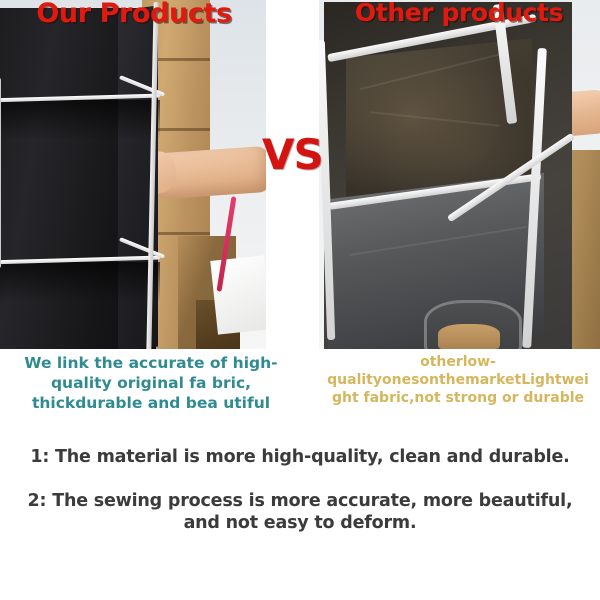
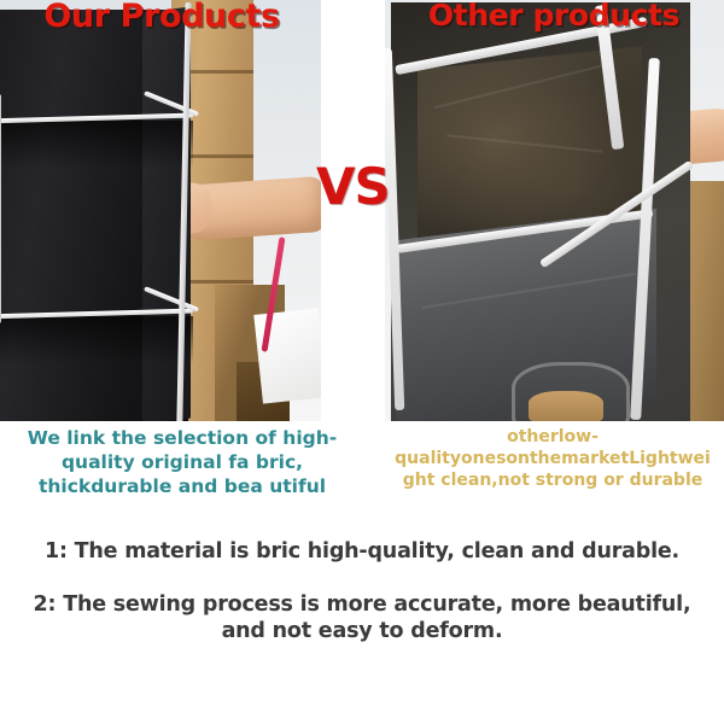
  Our Products
  VS
  Other products
- We link the accurate of high-quality original fa bric, thickdurable and bea utiful
+ We link the selection of high-quality original fa bric, thickdurable and bea utiful
- otherlow-qualityonesonthemarketLightweight fabric,not strong or durable
+ otherlow-qualityonesonthemarketLightweight clean,not strong or durable
- 1: The material is more high-quality, clean and durable.
+ 1: The material is bric high-quality, clean and durable.
  2: The sewing process is more accurate, more beautiful, and not easy to deform.
